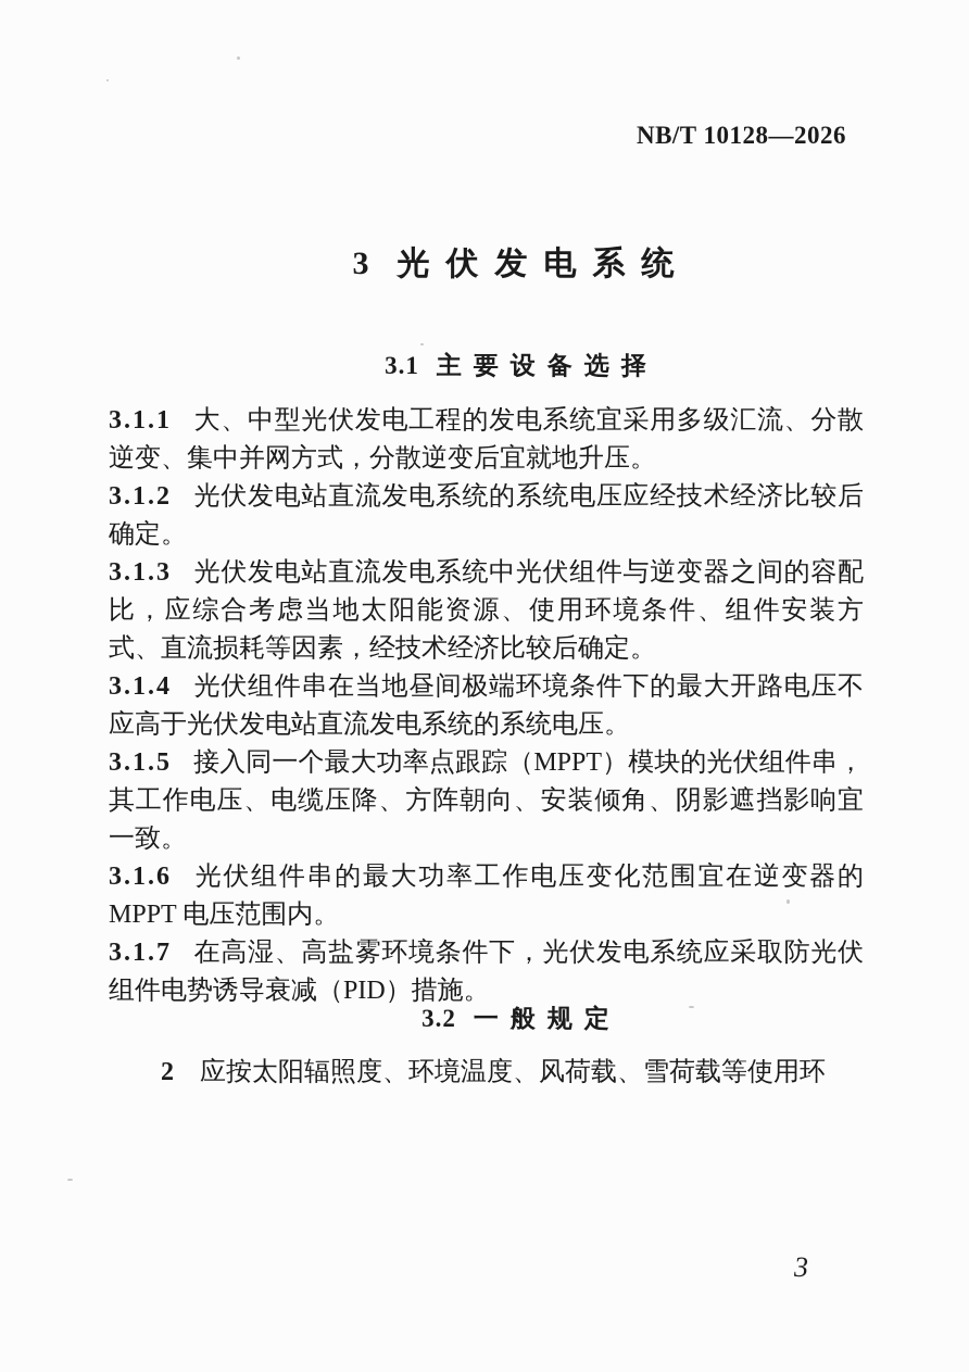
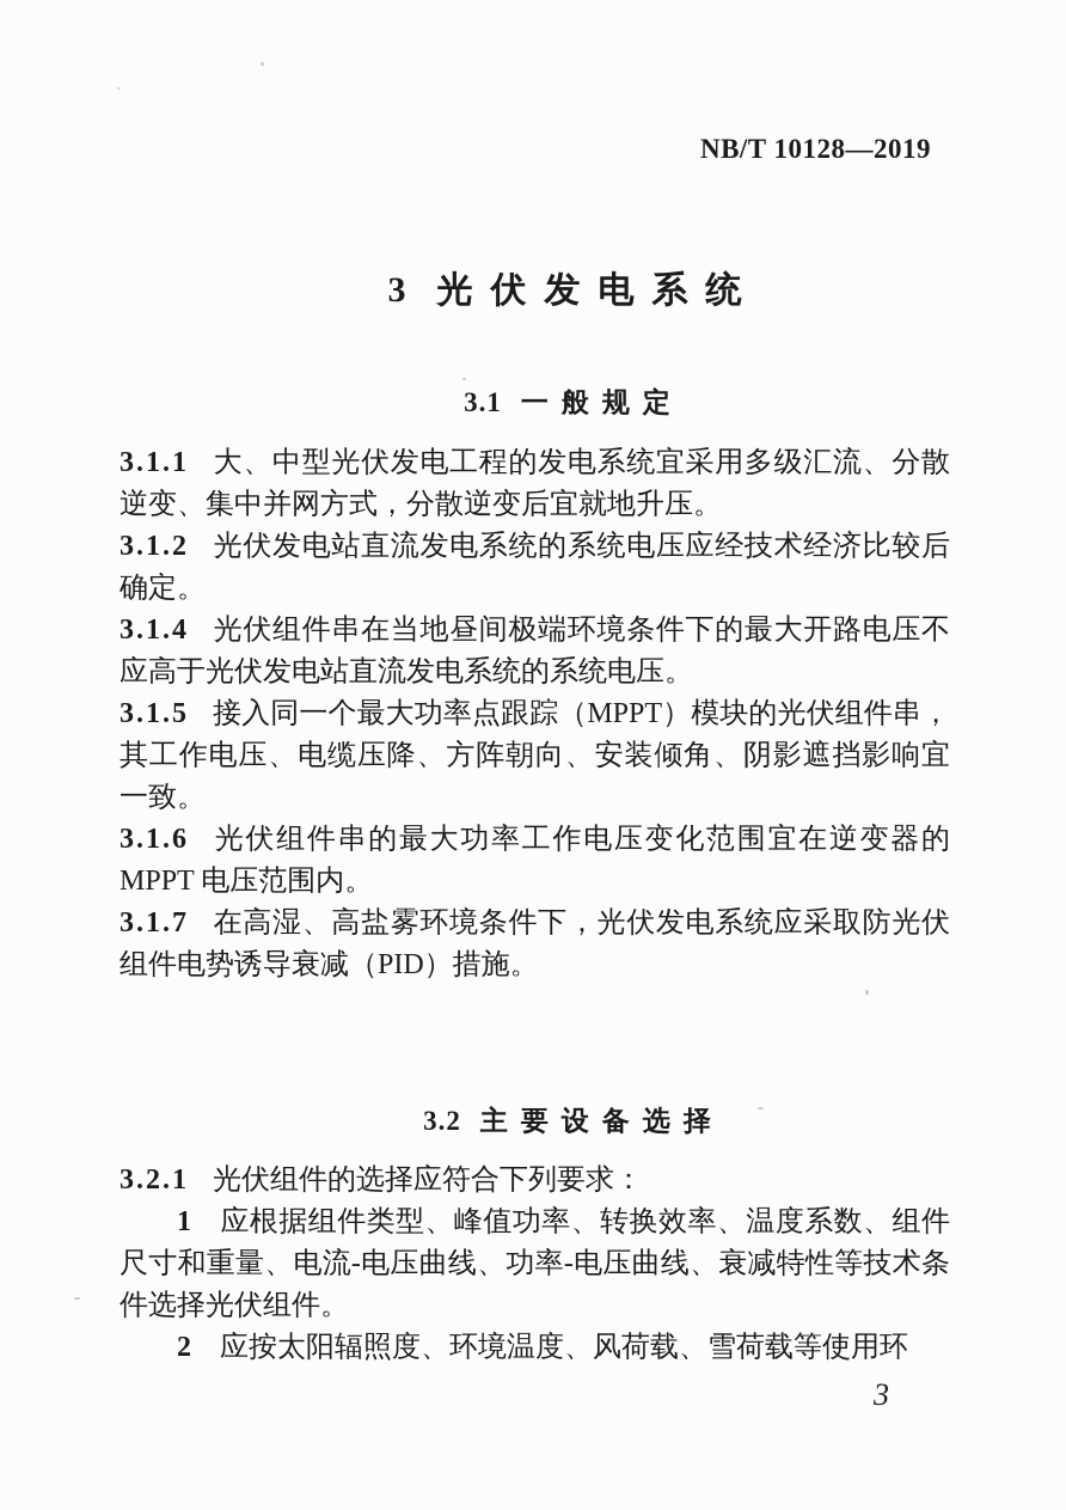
- NB/T 10128—2026
+ NB/T 10128—2019
  3 光伏发电系统
- 3.1 主要设备选择
+ 3.1 一般规定
  3.1.1 大、中型光伏发电工程的发电系统宜采用多级汇流、分散逆变、集中并网方式，分散逆变后宜就地升压。
  3.1.2 光伏发电站直流发电系统的系统电压应经技术经济比较后确定。
- 3.1.3 光伏发电站直流发电系统中光伏组件与逆变器之间的容配比，应综合考虑当地太阳能资源、使用环境条件、组件安装方式、直流损耗等因素，经技术经济比较后确定。
  3.1.4 光伏组件串在当地昼间极端环境条件下的最大开路电压不应高于光伏发电站直流发电系统的系统电压。
  3.1.5 接入同一个最大功率点跟踪（MPPT）模块的光伏组件串，其工作电压、电缆压降、方阵朝向、安装倾角、阴影遮挡影响宜一致。
  3.1.6 光伏组件串的最大功率工作电压变化范围宜在逆变器的MPPT 电压范围内。
  3.1.7 在高湿、高盐雾环境条件下，光伏发电系统应采取防光伏组件电势诱导衰减（PID）措施。
- 3.2 一般规定
+ 3.2 主要设备选择
+ 3.2.1 光伏组件的选择应符合下列要求：
+ 1 应根据组件类型、峰值功率、转换效率、温度系数、组件尺寸和重量、电流-电压曲线、功率-电压曲线、衰减特性等技术条件选择光伏组件。
  2 应按太阳辐照度、环境温度、风荷载、雪荷载等使用环
  3
